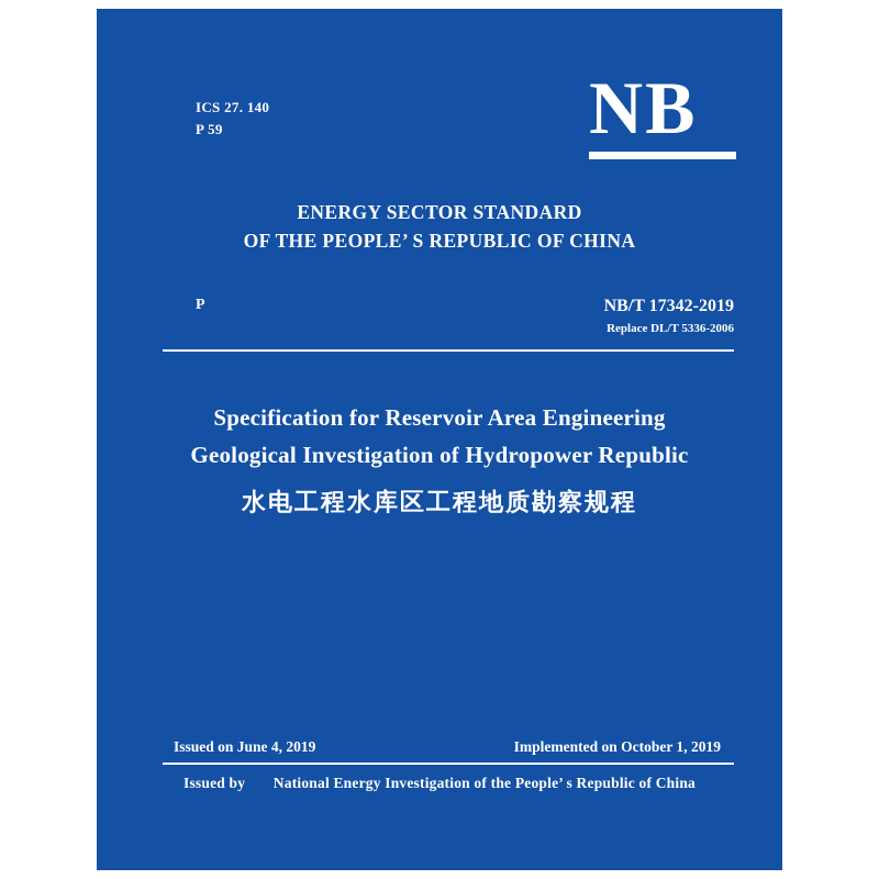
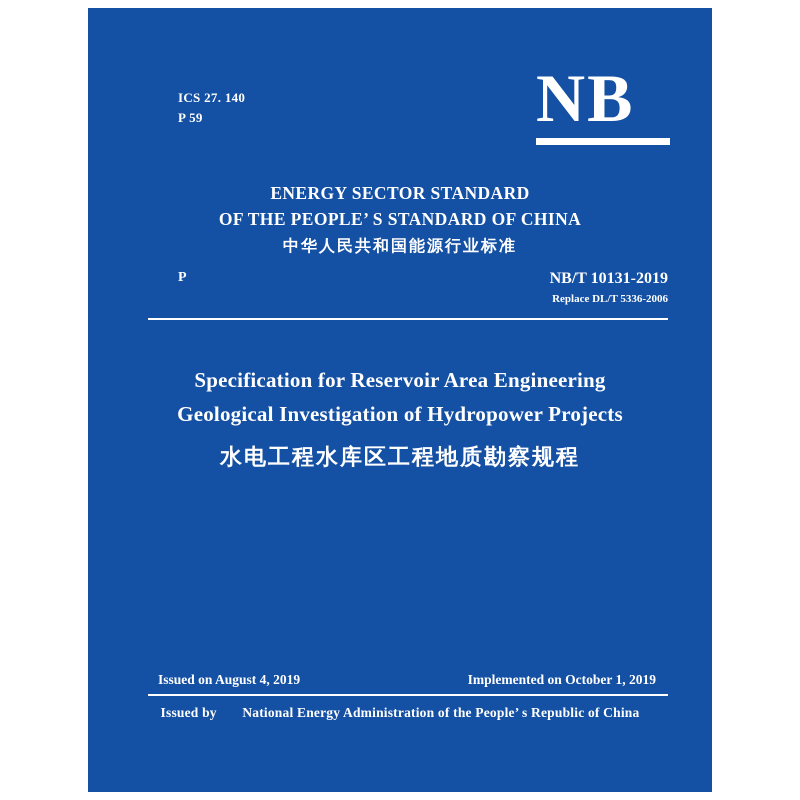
  ICS 27. 140
  P 59
  NB
  ENERGY SECTOR STANDARD
- OF THE PEOPLE’ S REPUBLIC OF CHINA
+ OF THE PEOPLE’ S STANDARD OF CHINA
+ 中华人民共和国能源行业标准
  P
- NB/T 17342-2019
+ NB/T 10131-2019
  Replace DL/T 5336-2006
  Specification for Reservoir Area Engineering
- Geological Investigation of Hydropower Republic
+ Geological Investigation of Hydropower Projects
  水电工程水库区工程地质勘察规程
- Issued on June 4, 2019
+ Issued on August 4, 2019
  Implemented on October 1, 2019
- Issued by National Energy Investigation of the People’ s Republic of China
+ Issued by National Energy Administration of the People’ s Republic of China
